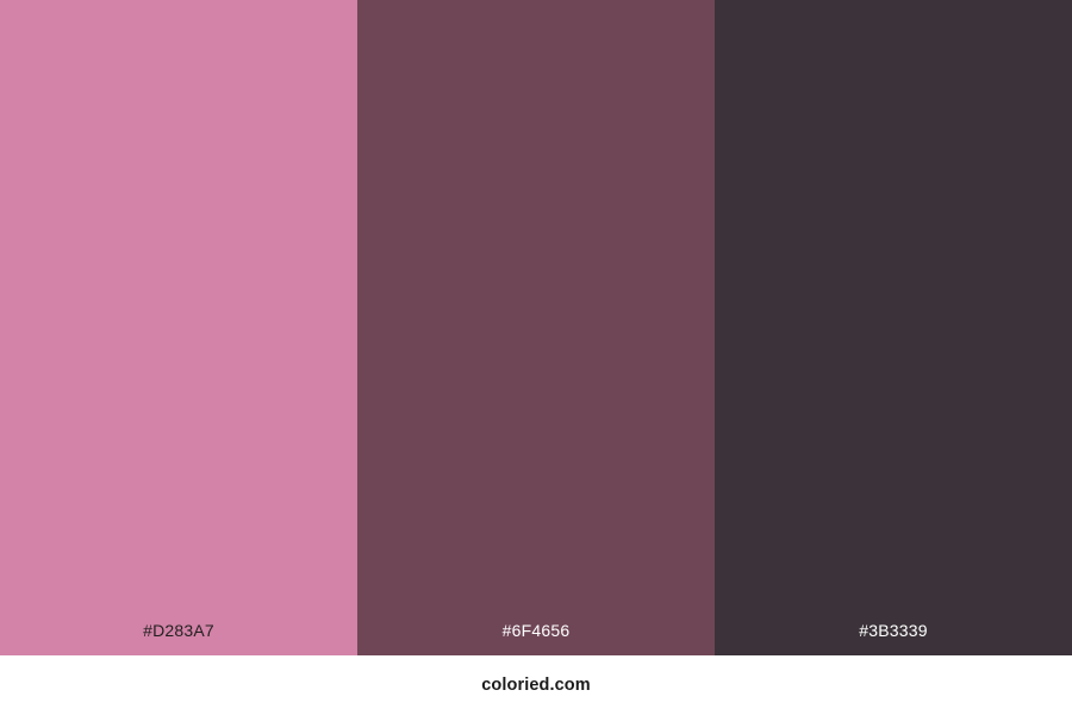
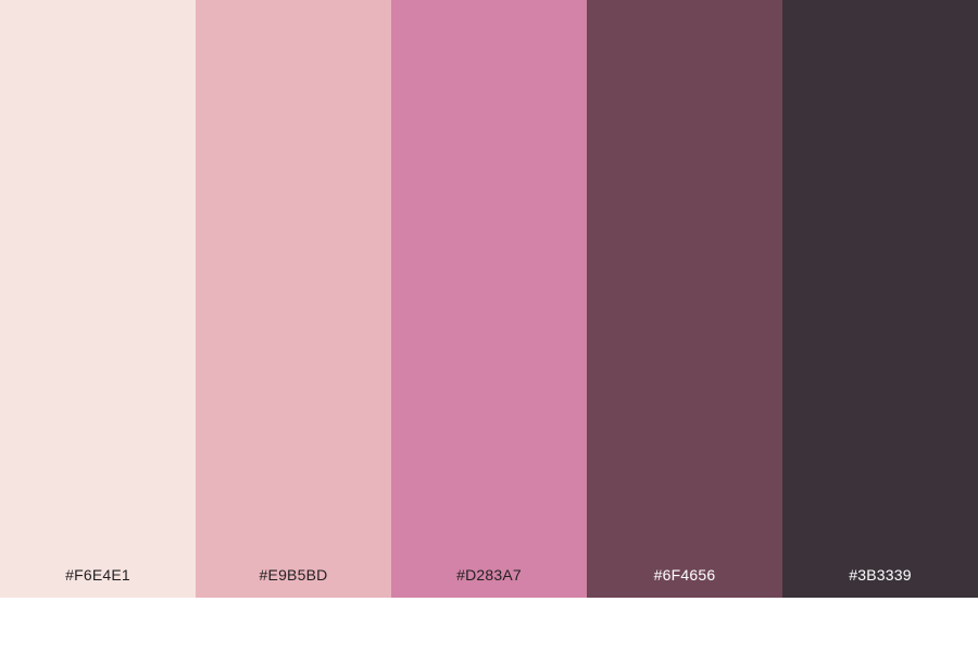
+ #F6E4E1
+ #E9B5BD
  #D283A7
  #6F4656
  #3B3339
- coloried.com
